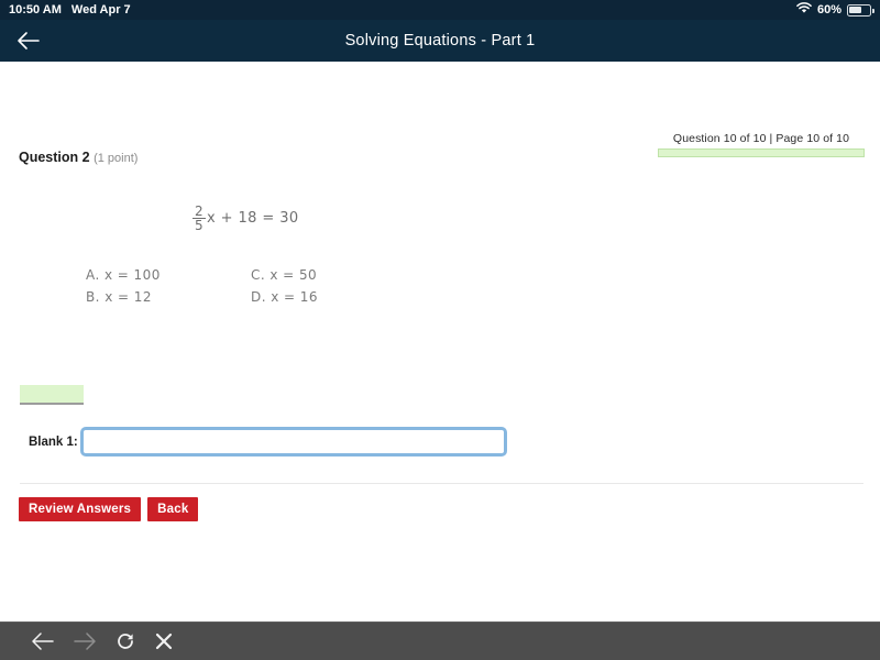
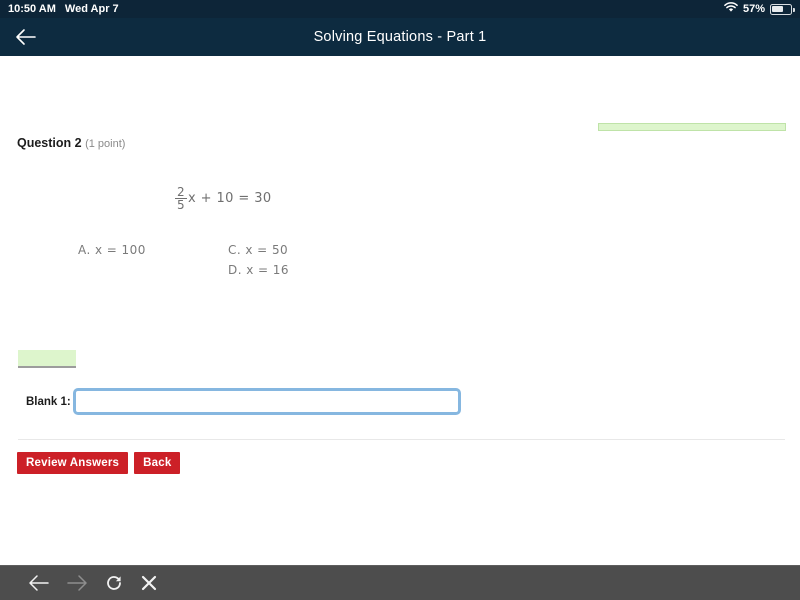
  10:50 AM
  Wed Apr 7
- 60%
+ 57%
  Solving Equations - Part 1
- Question 10 of 10 | Page 10 of 10
  Question 2 (1 point)
  2
  5
- x + 18 = 30
+ x + 10 = 30
  A. x = 100
- B. x = 12
  C. x = 50
  D. x = 16
  Blank 1:
  Review Answers
  Back
